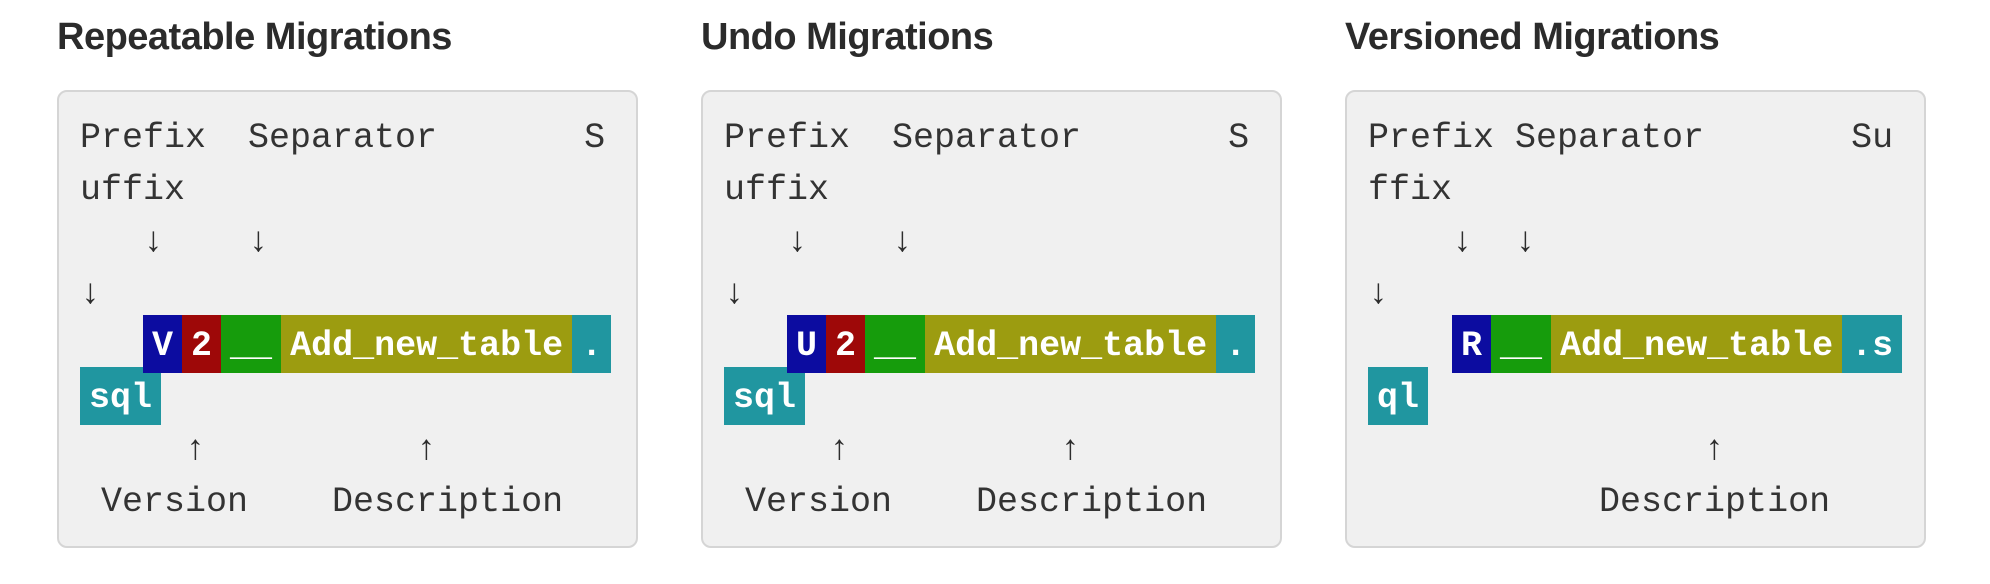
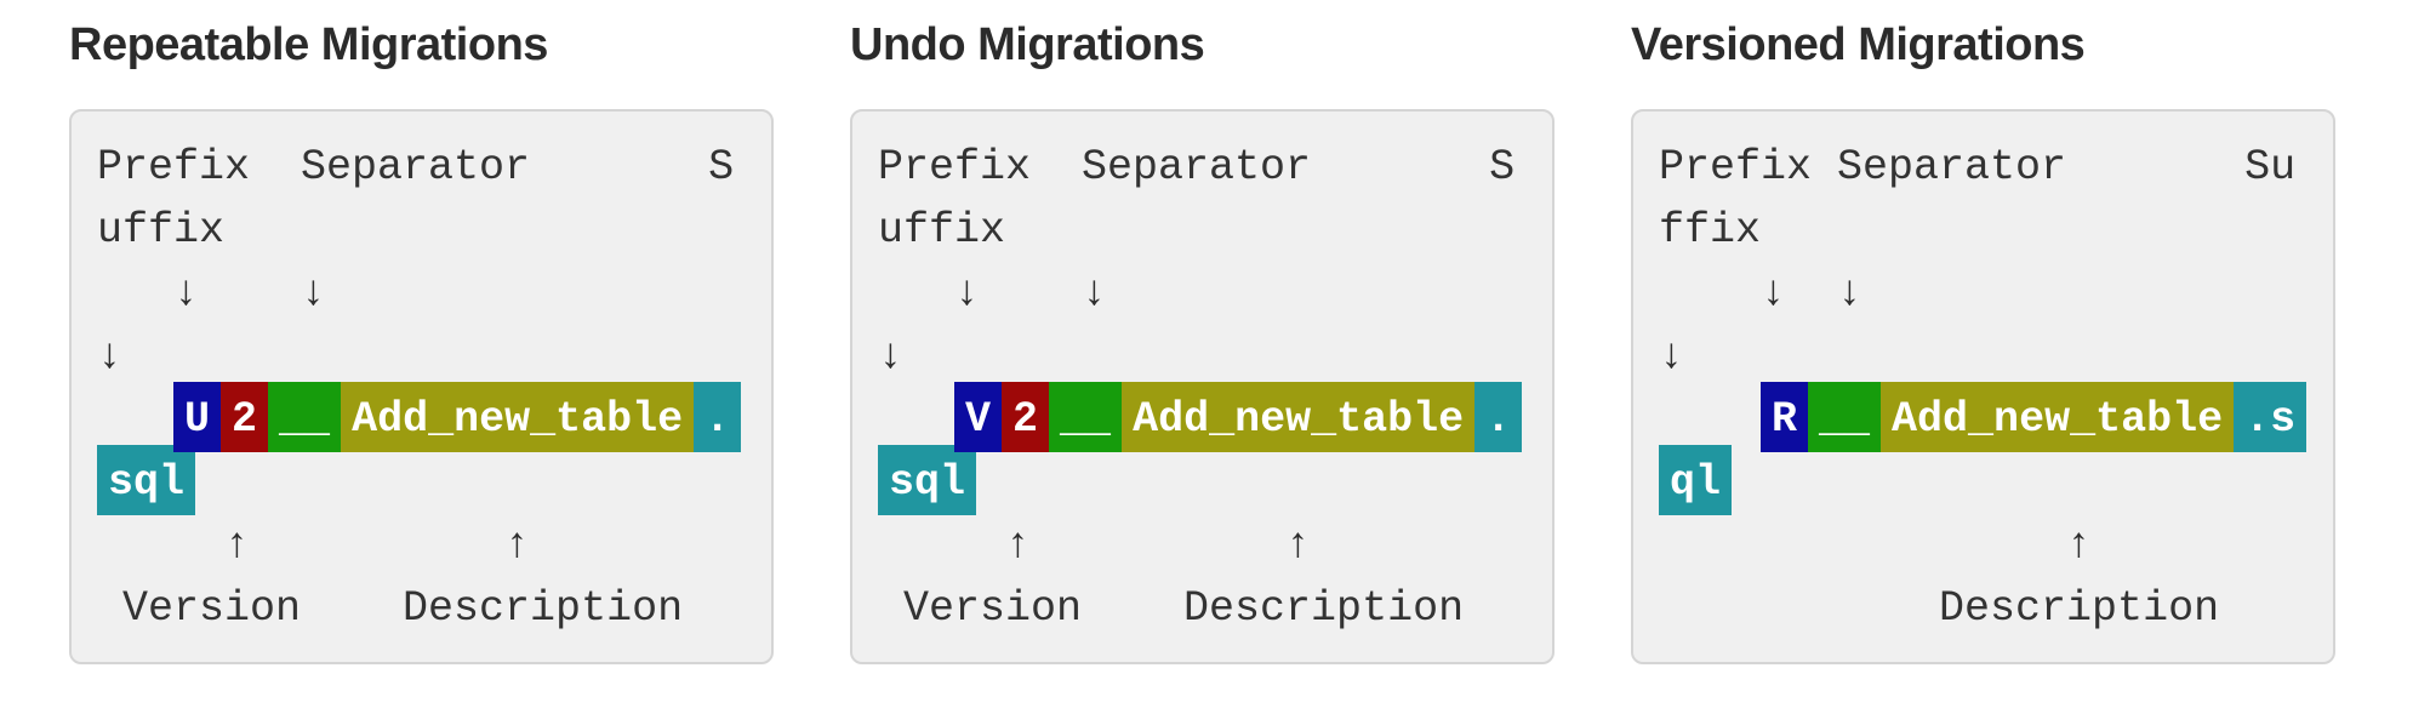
  Repeatable Migrations
  Prefix Separator S
  uffix
  ↓ ↓
  ↓
- V 2 __ Add_new_table .
+ U 2 __ Add_new_table .
  sql
  ↑ ↑
  Version Description
  Undo Migrations
  Prefix Separator S
  uffix
  ↓ ↓
  ↓
- U 2 __ Add_new_table .
+ V 2 __ Add_new_table .
  sql
  ↑ ↑
  Version Description
  Versioned Migrations
  Prefix Separator Su
  ffix
  ↓ ↓
  ↓
  R __ Add_new_table .s
  ql
  ↑
  Description
